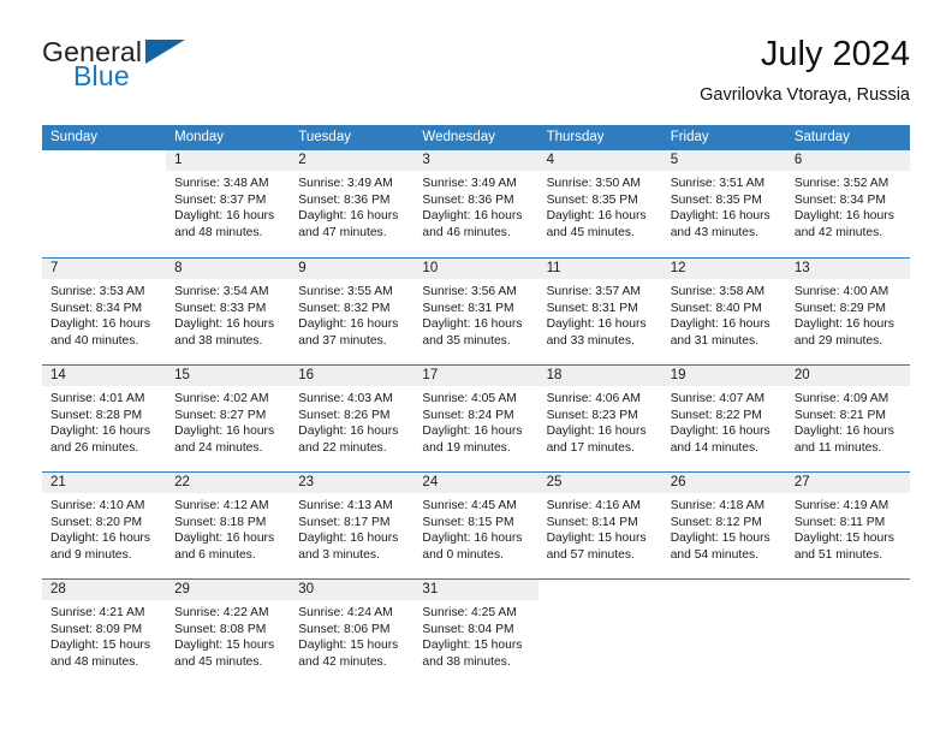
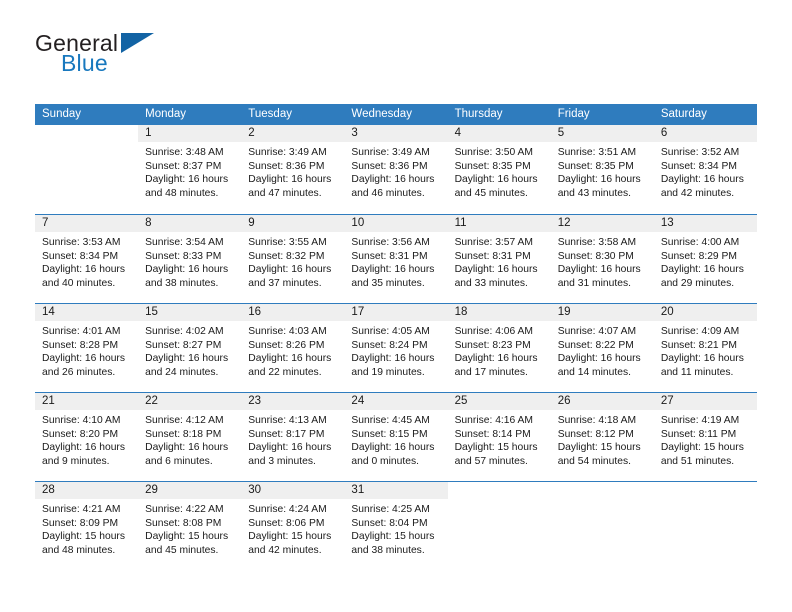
  General
  Blue
- July 2024
- Gavrilovka Vtoraya, Russia
  Sunday
  Monday
  Tuesday
  Wednesday
  Thursday
  Friday
  Saturday
  1
  Sunrise: 3:48 AM
  Sunset: 8:37 PM
  Daylight: 16 hours
  and 48 minutes.
  2
  Sunrise: 3:49 AM
  Sunset: 8:36 PM
  Daylight: 16 hours
  and 47 minutes.
  3
  Sunrise: 3:49 AM
  Sunset: 8:36 PM
  Daylight: 16 hours
  and 46 minutes.
  4
  Sunrise: 3:50 AM
  Sunset: 8:35 PM
  Daylight: 16 hours
  and 45 minutes.
  5
  Sunrise: 3:51 AM
  Sunset: 8:35 PM
  Daylight: 16 hours
  and 43 minutes.
  6
  Sunrise: 3:52 AM
  Sunset: 8:34 PM
  Daylight: 16 hours
  and 42 minutes.
  7
  Sunrise: 3:53 AM
  Sunset: 8:34 PM
  Daylight: 16 hours
  and 40 minutes.
  8
  Sunrise: 3:54 AM
  Sunset: 8:33 PM
  Daylight: 16 hours
  and 38 minutes.
  9
  Sunrise: 3:55 AM
  Sunset: 8:32 PM
  Daylight: 16 hours
  and 37 minutes.
  10
  Sunrise: 3:56 AM
  Sunset: 8:31 PM
  Daylight: 16 hours
  and 35 minutes.
  11
  Sunrise: 3:57 AM
  Sunset: 8:31 PM
  Daylight: 16 hours
  and 33 minutes.
  12
  Sunrise: 3:58 AM
- Sunset: 8:40 PM
+ Sunset: 8:30 PM
  Daylight: 16 hours
  and 31 minutes.
  13
  Sunrise: 4:00 AM
  Sunset: 8:29 PM
  Daylight: 16 hours
  and 29 minutes.
  14
  Sunrise: 4:01 AM
  Sunset: 8:28 PM
  Daylight: 16 hours
  and 26 minutes.
  15
  Sunrise: 4:02 AM
  Sunset: 8:27 PM
  Daylight: 16 hours
  and 24 minutes.
  16
  Sunrise: 4:03 AM
  Sunset: 8:26 PM
  Daylight: 16 hours
  and 22 minutes.
  17
  Sunrise: 4:05 AM
  Sunset: 8:24 PM
  Daylight: 16 hours
  and 19 minutes.
  18
  Sunrise: 4:06 AM
  Sunset: 8:23 PM
  Daylight: 16 hours
  and 17 minutes.
  19
  Sunrise: 4:07 AM
  Sunset: 8:22 PM
  Daylight: 16 hours
  and 14 minutes.
  20
  Sunrise: 4:09 AM
  Sunset: 8:21 PM
  Daylight: 16 hours
  and 11 minutes.
  21
  Sunrise: 4:10 AM
  Sunset: 8:20 PM
  Daylight: 16 hours
  and 9 minutes.
  22
  Sunrise: 4:12 AM
  Sunset: 8:18 PM
  Daylight: 16 hours
  and 6 minutes.
  23
  Sunrise: 4:13 AM
  Sunset: 8:17 PM
  Daylight: 16 hours
  and 3 minutes.
  24
  Sunrise: 4:45 AM
  Sunset: 8:15 PM
  Daylight: 16 hours
  and 0 minutes.
  25
  Sunrise: 4:16 AM
  Sunset: 8:14 PM
  Daylight: 15 hours
  and 57 minutes.
  26
  Sunrise: 4:18 AM
  Sunset: 8:12 PM
  Daylight: 15 hours
  and 54 minutes.
  27
  Sunrise: 4:19 AM
  Sunset: 8:11 PM
  Daylight: 15 hours
  and 51 minutes.
  28
  Sunrise: 4:21 AM
  Sunset: 8:09 PM
  Daylight: 15 hours
  and 48 minutes.
  29
  Sunrise: 4:22 AM
  Sunset: 8:08 PM
  Daylight: 15 hours
  and 45 minutes.
  30
  Sunrise: 4:24 AM
  Sunset: 8:06 PM
  Daylight: 15 hours
  and 42 minutes.
  31
  Sunrise: 4:25 AM
  Sunset: 8:04 PM
  Daylight: 15 hours
  and 38 minutes.
